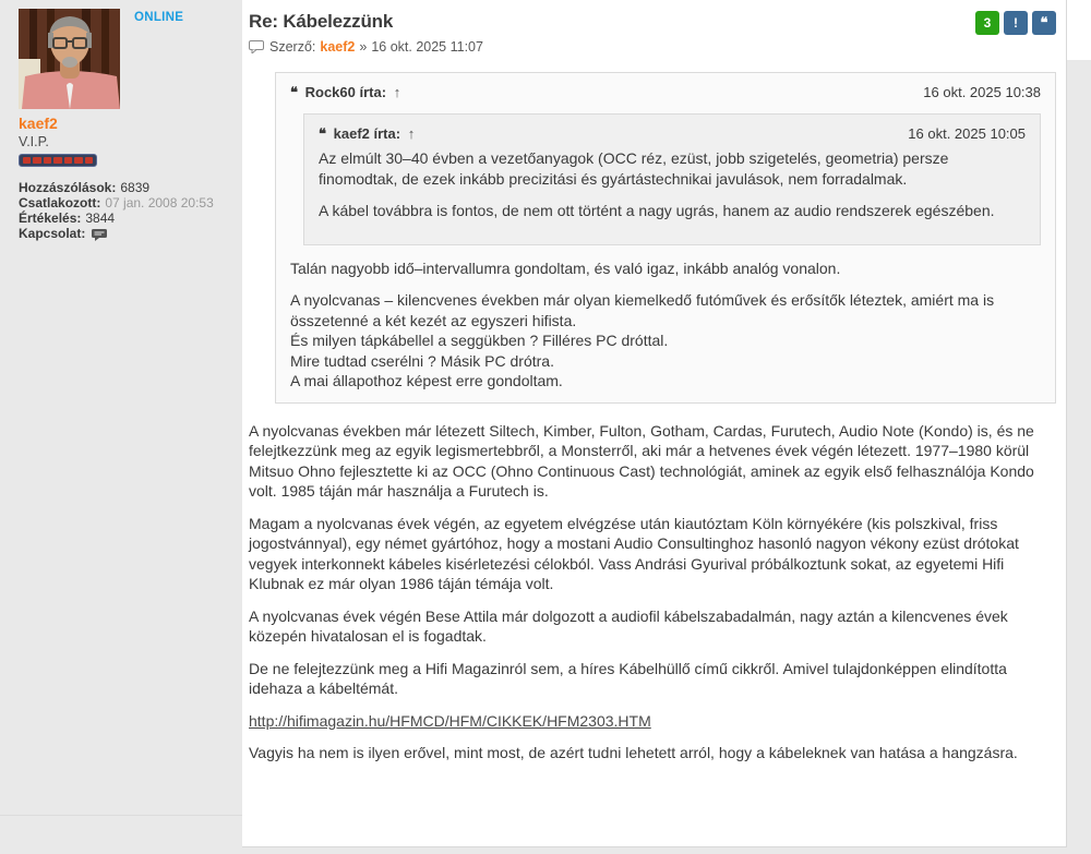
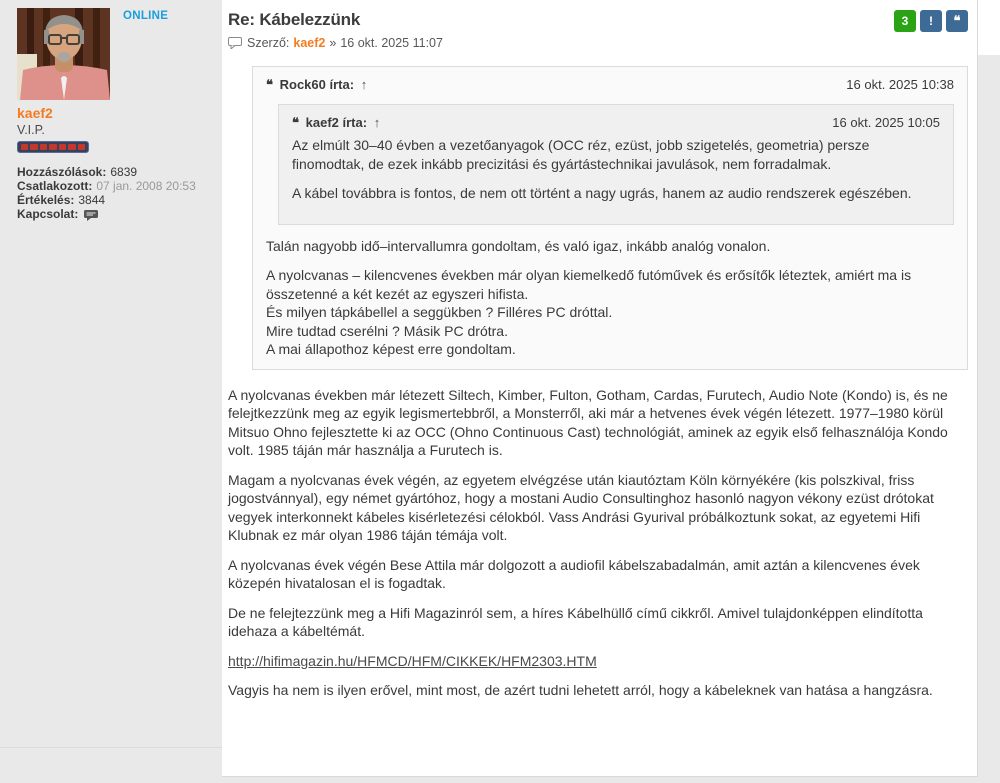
  ONLINE
  kaef2
  V.I.P.
  Hozzászólások:
  6839
  Csatlakozott:
  07 jan. 2008 20:53
  Értékelés:
  3844
  Kapcsolat:
  Re: Kábelezzünk
  Szerző:
  kaef2
  »
  16 okt. 2025 11:07
  3
  !
  ❝
  ❝ Rock60 írta: ↑
  16 okt. 2025 10:38
  ❝ kaef2 írta: ↑
  16 okt. 2025 10:05
  Az elmúlt 30–40 évben a vezetőanyagok (OCC réz, ezüst, jobb szigetelés, geometria) persze finomodtak, de ezek inkább precizitási és gyártástechnikai javulások, nem forradalmak.
  A kábel továbbra is fontos, de nem ott történt a nagy ugrás, hanem az audio rendszerek egészében.
  Talán nagyobb idő–intervallumra gondoltam, és való igaz, inkább analóg vonalon.
  A nyolcvanas – kilencvenes években már olyan kiemelkedő futóművek és erősítők léteztek, amiért ma is összetenné a két kezét az egyszeri hifista.
  És milyen tápkábellel a seggükben ? Filléres PC dróttal.
  Mire tudtad cserélni ? Másik PC drótra.
  A mai állapothoz képest erre gondoltam.
  A nyolcvanas években már létezett Siltech, Kimber, Fulton, Gotham, Cardas, Furutech, Audio Note (Kondo) is, és ne felejtkezzünk meg az egyik legismertebbről, a Monsterről, aki már a hetvenes évek végén létezett. 1977–1980 körül Mitsuo Ohno fejlesztette ki az OCC (Ohno Continuous Cast) technológiát, aminek az egyik első felhasználója Kondo volt. 1985 táján már használja a Furutech is.
  Magam a nyolcvanas évek végén, az egyetem elvégzése után kiautóztam Köln környékére (kis polszkival, friss jogostvánnyal), egy német gyártóhoz, hogy a mostani Audio Consultinghoz hasonló nagyon vékony ezüst drótokat vegyek interkonnekt kábeles kisérletezési célokból. Vass Andrási Gyurival próbálkoztunk sokat, az egyetemi Hifi Klubnak ez már olyan 1986 táján témája volt.
- A nyolcvanas évek végén Bese Attila már dolgozott a audiofil kábelszabadalmán, nagy aztán a kilencvenes évek közepén hivatalosan el is fogadtak.
+ A nyolcvanas évek végén Bese Attila már dolgozott a audiofil kábelszabadalmán, amit aztán a kilencvenes évek közepén hivatalosan el is fogadtak.
  De ne felejtezzünk meg a Hifi Magazinról sem, a híres Kábelhüllő című cikkről. Amivel tulajdonképpen elindította idehaza a kábeltémát.
  http://hifimagazin.hu/HFMCD/HFM/CIKKEK/HFM2303.HTM
  Vagyis ha nem is ilyen erővel, mint most, de azért tudni lehetett arról, hogy a kábeleknek van hatása a hangzásra.
